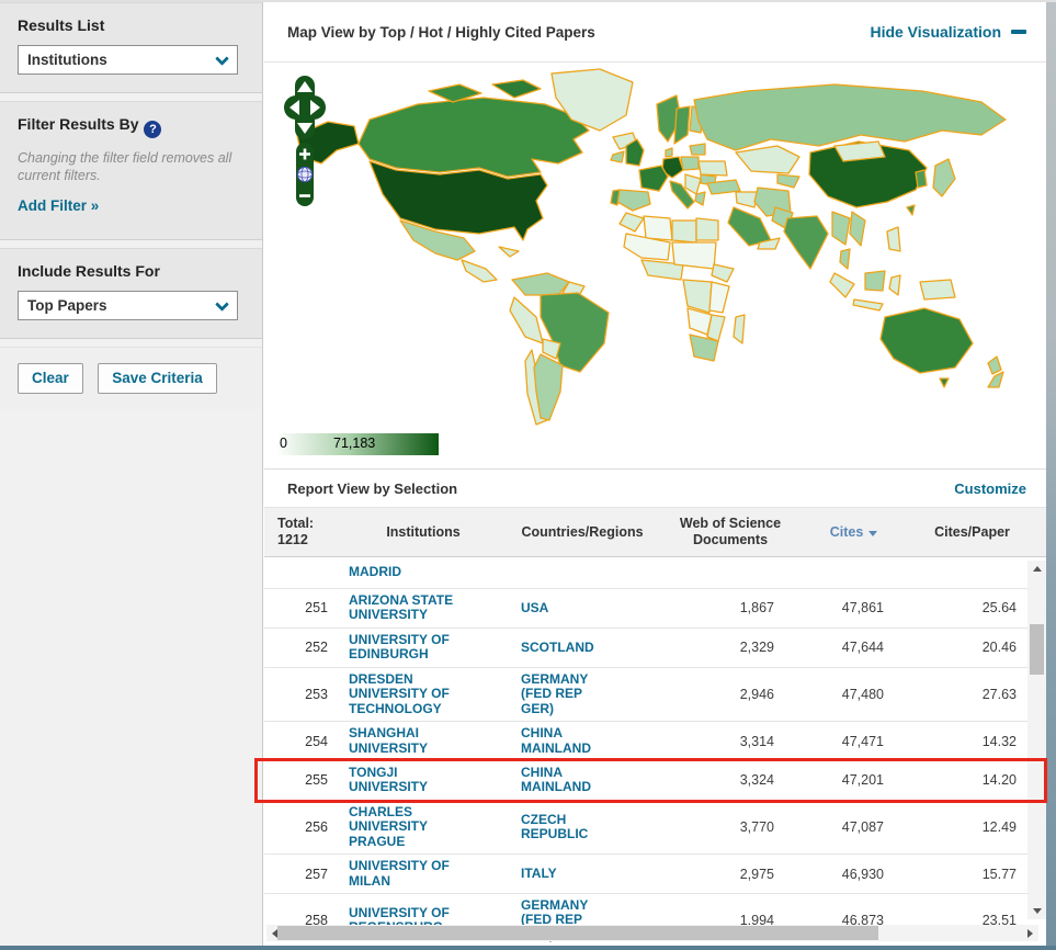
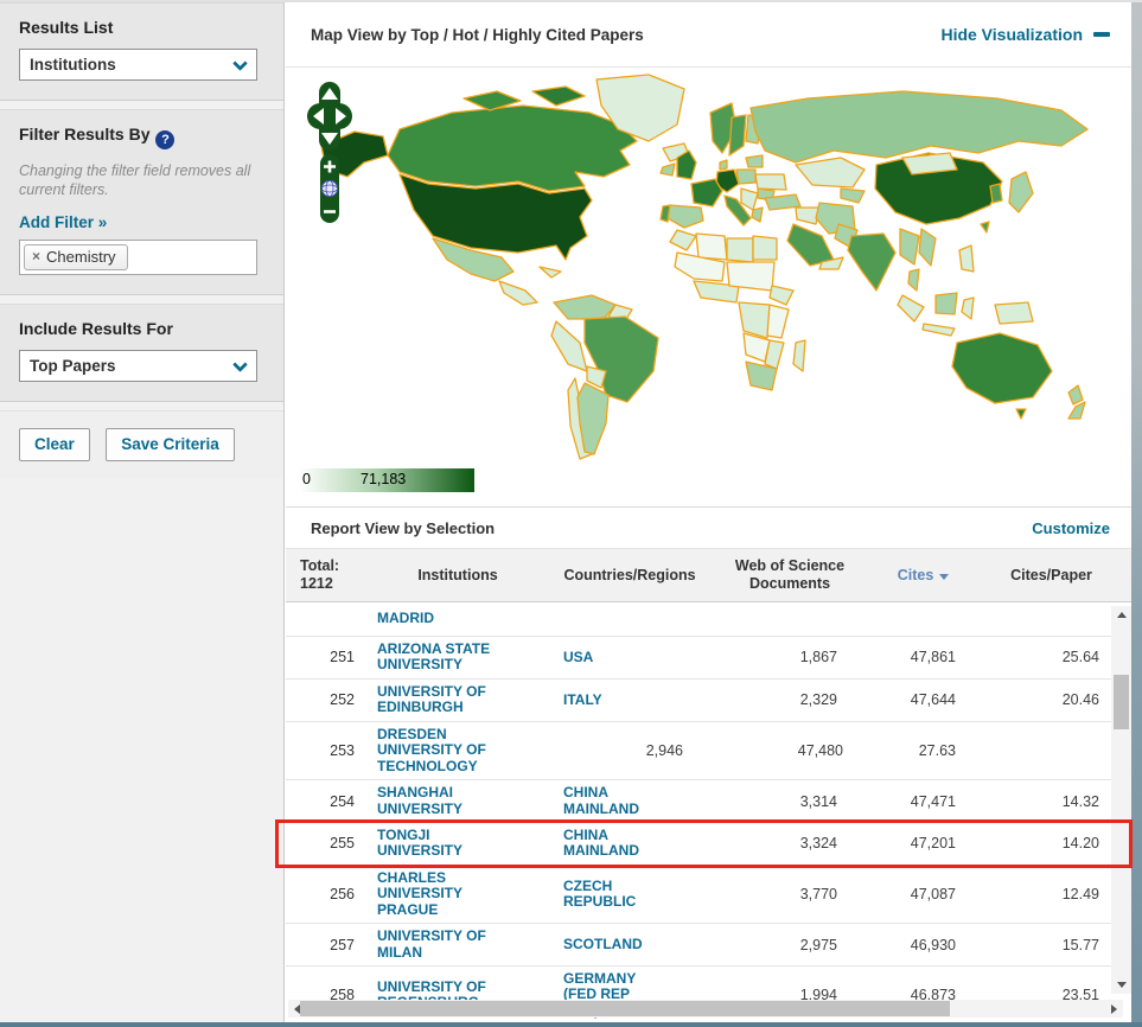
  Results List
  Institutions
  Filter Results By ?
  Changing the filter field removes all current filters.
  Add Filter »
+ ×
+ Chemistry
  Include Results For
  Top Papers
  Clear Save Criteria
  Map View by Top / Hot / Highly Cited Papers
  Hide Visualization
  0
  71,183
  Report View by Selection
  Customize
  Total:
  1212
  Institutions
  Countries/Regions
  Web of Science Documents
  Cites
  Cites/Paper
  MADRID
  251
  ARIZONA STATE UNIVERSITY
  USA
  1,867
  47,861
  25.64
  252
  UNIVERSITY OF EDINBURGH
- SCOTLAND
+ ITALY
  2,329
  47,644
  20.46
  253
  DRESDEN UNIVERSITY OF TECHNOLOGY
- GERMANY (FED REP GER)
  2,946
  47,480
  27.63
  254
  SHANGHAI UNIVERSITY
  CHINA MAINLAND
  3,314
  47,471
  14.32
  255
  TONGJI UNIVERSITY
  CHINA MAINLAND
  3,324
  47,201
  14.20
  256
  CHARLES UNIVERSITY PRAGUE
  CZECH REPUBLIC
  3,770
  47,087
  12.49
  257
  UNIVERSITY OF MILAN
- ITALY
+ SCOTLAND
  2,975
  46,930
  15.77
  258
  GERMANY (FED REP
  1,994
  46,873
  23.51
